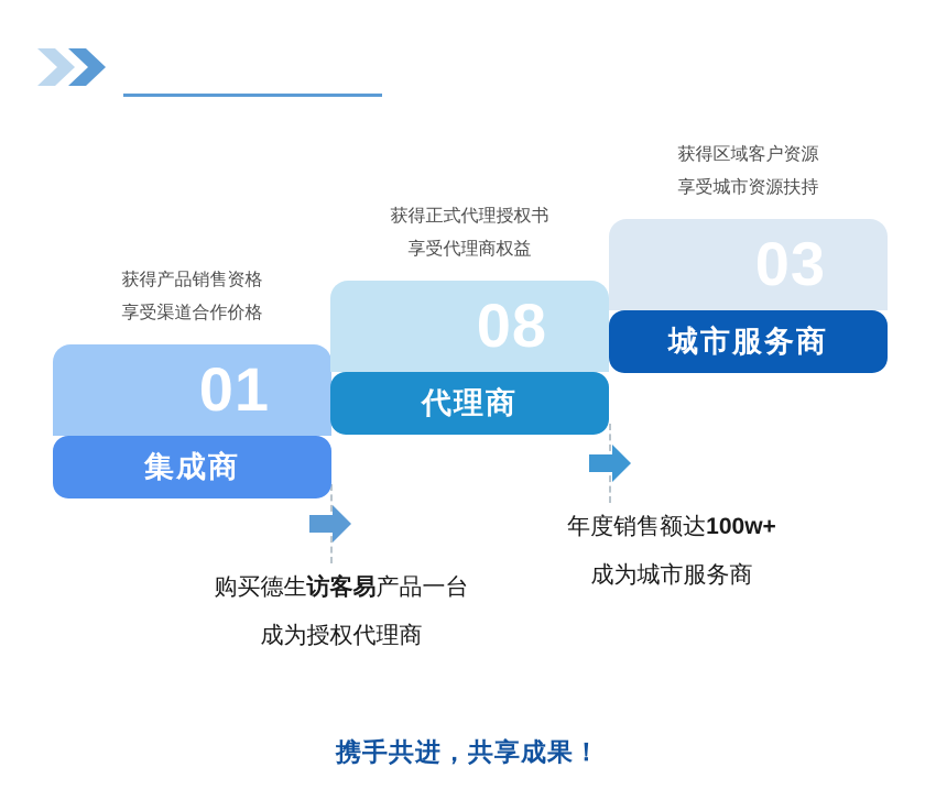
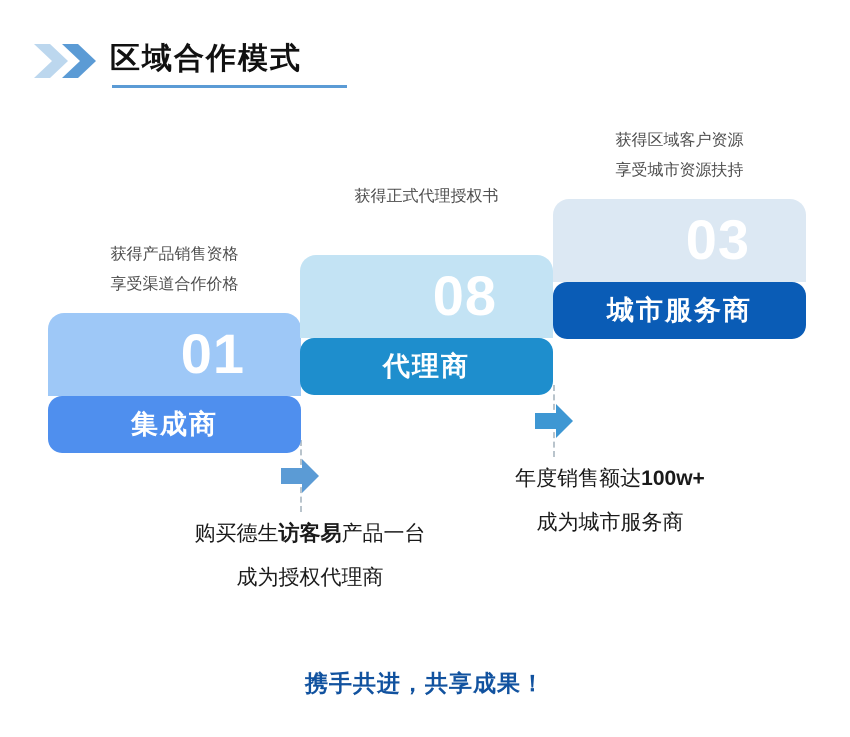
+ 区域合作模式
  获得产品销售资格
  享受渠道合作价格
  01
  集成商
  获得正式代理授权书
- 享受代理商权益
  08
  代理商
  获得区域客户资源
  享受城市资源扶持
  03
  城市服务商
  购买德生访客易产品一台
  成为授权代理商
  年度销售额达100w+
  成为城市服务商
  携手共进，共享成果！
